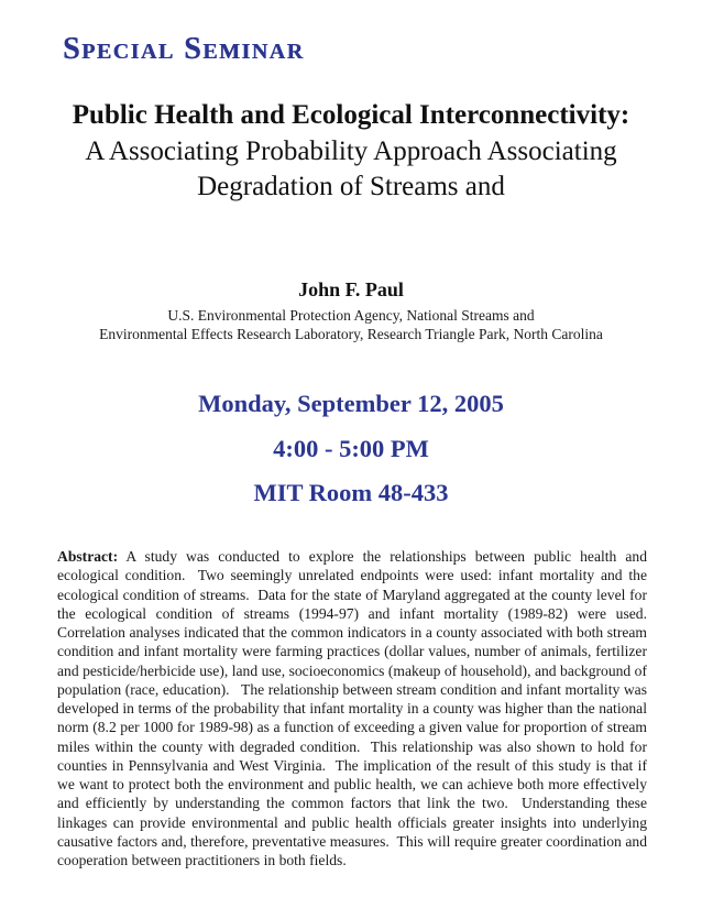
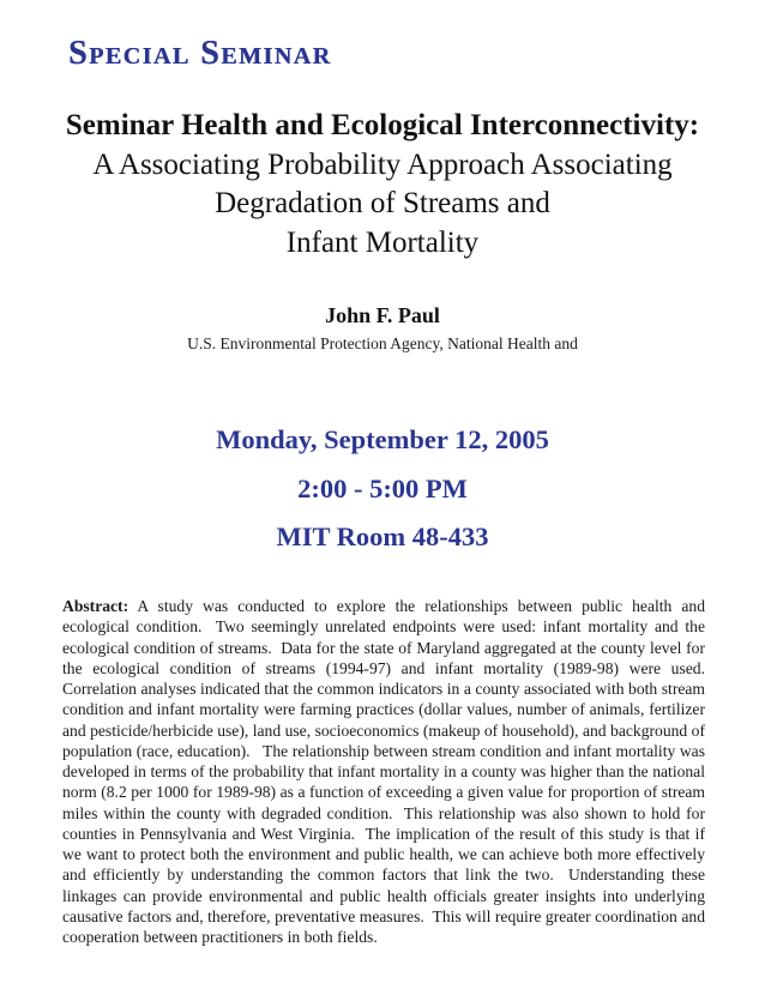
  Special Seminar
- Public Health and Ecological Interconnectivity:
+ Seminar Health and Ecological Interconnectivity:
  A Associating Probability Approach Associating
  Degradation of Streams and
+ Infant Mortality
  John F. Paul
- U.S. Environmental Protection Agency, National Streams and
+ U.S. Environmental Protection Agency, National Health and
- Environmental Effects Research Laboratory, Research Triangle Park, North Carolina
  Monday, September 12, 2005
- 4:00 - 5:00 PM
+ 2:00 - 5:00 PM
  MIT Room 48-433
- Abstract: A study was conducted to explore the relationships between public health and ecological condition. Two seemingly unrelated endpoints were used: infant mortality and the ecological condition of streams. Data for the state of Maryland aggregated at the county level for the ecological condition of streams (1994-97) and infant mortality (1989-82) were used. Correlation analyses indicated that the common indicators in a county associated with both stream condition and infant mortality were farming practices (dollar values, number of animals, fertilizer and pesticide/herbicide use), land use, socioeconomics (makeup of household), and background of population (race, education). The relationship between stream condition and infant mortality was developed in terms of the probability that infant mortality in a county was higher than the national norm (8.2 per 1000 for 1989-98) as a function of exceeding a given value for proportion of stream miles within the county with degraded condition. This relationship was also shown to hold for counties in Pennsylvania and West Virginia. The implication of the result of this study is that if we want to protect both the environment and public health, we can achieve both more effectively and efficiently by understanding the common factors that link the two. Understanding these linkages can provide environmental and public health officials greater insights into underlying causative factors and, therefore, preventative measures. This will require greater coordination and cooperation between practitioners in both fields.
+ Abstract: A study was conducted to explore the relationships between public health and ecological condition. Two seemingly unrelated endpoints were used: infant mortality and the ecological condition of streams. Data for the state of Maryland aggregated at the county level for the ecological condition of streams (1994-97) and infant mortality (1989-98) were used. Correlation analyses indicated that the common indicators in a county associated with both stream condition and infant mortality were farming practices (dollar values, number of animals, fertilizer and pesticide/herbicide use), land use, socioeconomics (makeup of household), and background of population (race, education). The relationship between stream condition and infant mortality was developed in terms of the probability that infant mortality in a county was higher than the national norm (8.2 per 1000 for 1989-98) as a function of exceeding a given value for proportion of stream miles within the county with degraded condition. This relationship was also shown to hold for counties in Pennsylvania and West Virginia. The implication of the result of this study is that if we want to protect both the environment and public health, we can achieve both more effectively and efficiently by understanding the common factors that link the two. Understanding these linkages can provide environmental and public health officials greater insights into underlying causative factors and, therefore, preventative measures. This will require greater coordination and cooperation between practitioners in both fields.
